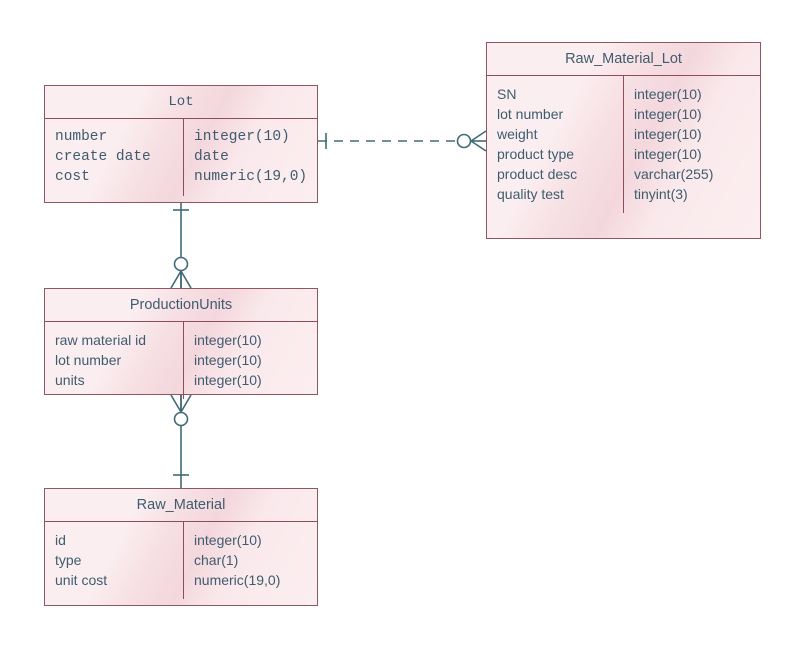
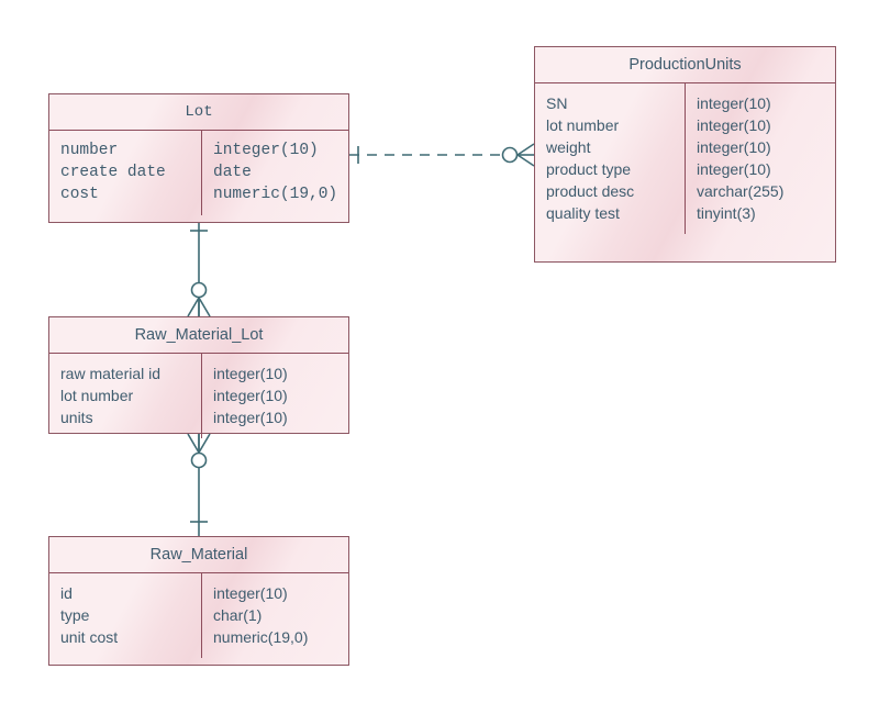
  Lot
  number
  create date
  cost
  integer(10)
  date
  numeric(19,0)
- Raw_Material_Lot
+ ProductionUnits
  SN
  lot number
  weight
  product type
  product desc
  quality test
  integer(10)
  integer(10)
  integer(10)
  integer(10)
  varchar(255)
  tinyint(3)
- ProductionUnits
+ Raw_Material_Lot
  raw material id
  lot number
  units
  integer(10)
  integer(10)
  integer(10)
  Raw_Material
  id
  type
  unit cost
  integer(10)
  char(1)
  numeric(19,0)
